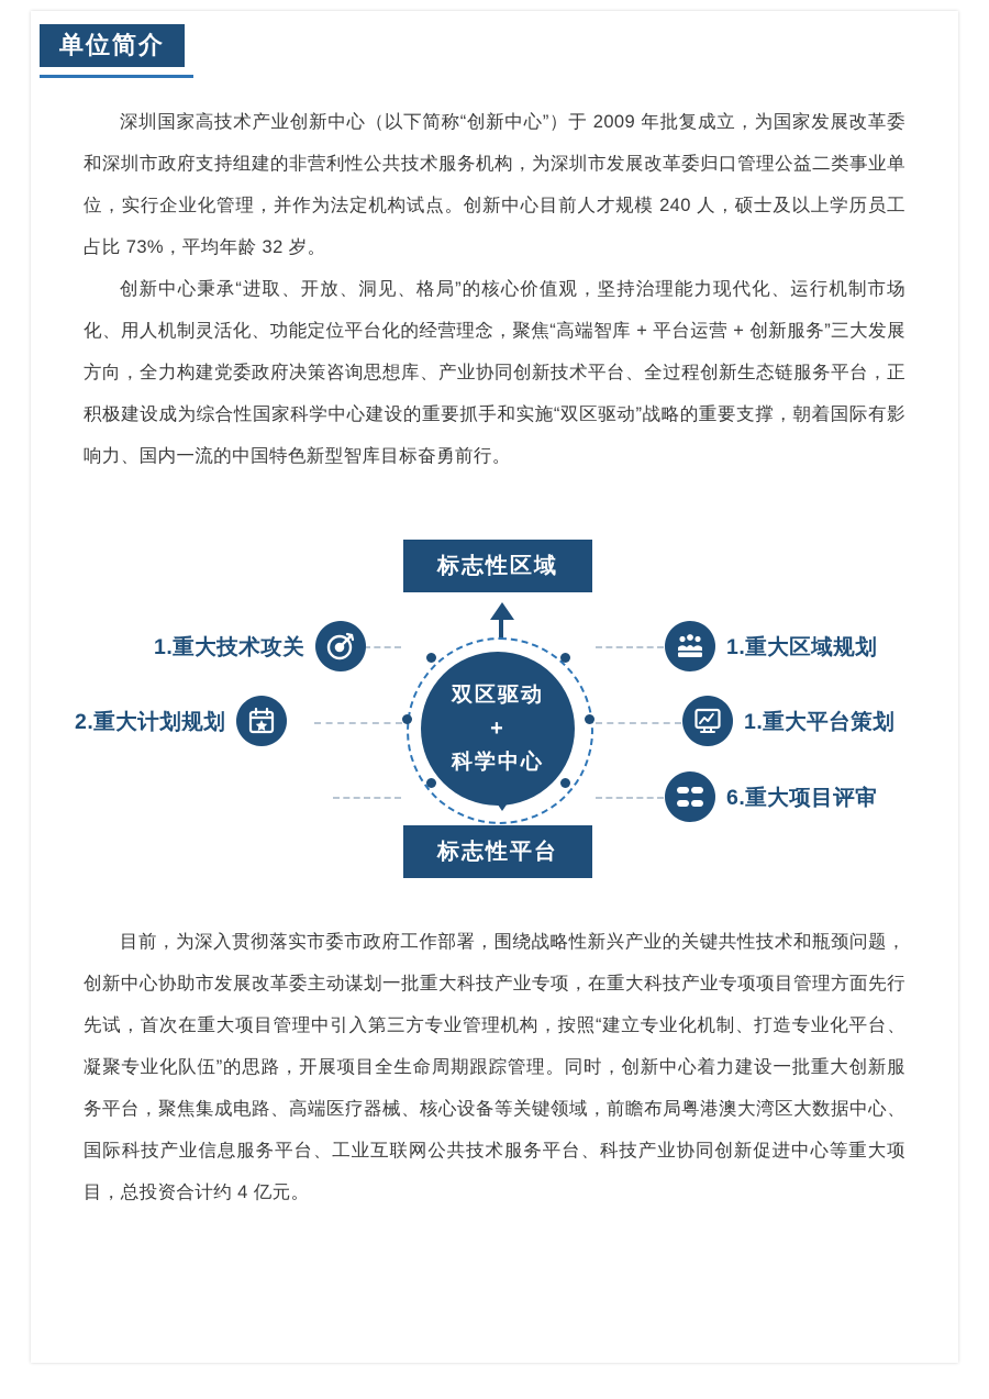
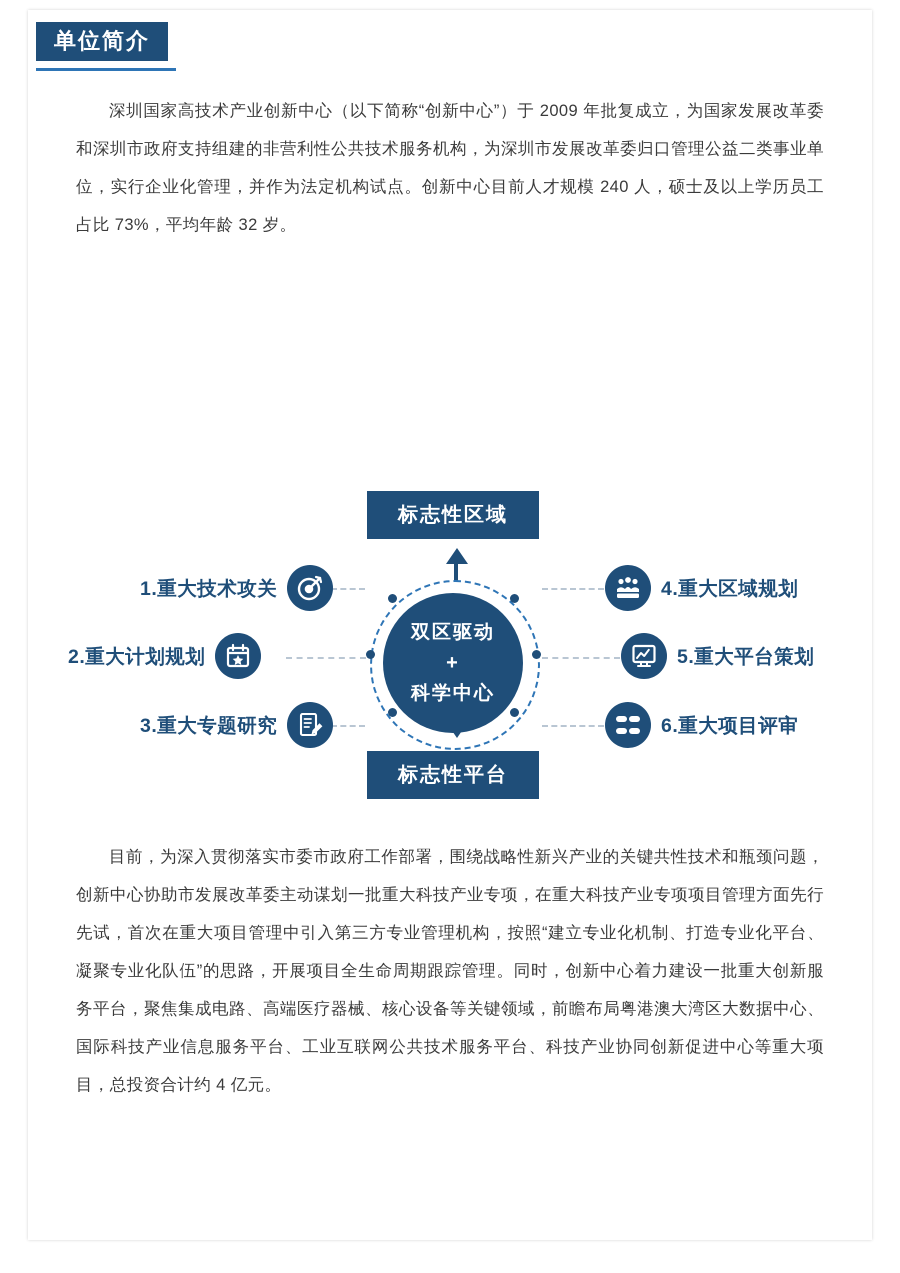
  单位简介
  深圳国家高技术产业创新中心（以下简称“创新中心”）于 2009 年批复成立，为国家发展改革委和深圳市政府支持组建的非营利性公共技术服务机构，为深圳市发展改革委归口管理公益二类事业单位，实行企业化管理，并作为法定机构试点。创新中心目前人才规模 240 人，硕士及以上学历员工占比 73%，平均年龄 32 岁。
- 创新中心秉承“进取、开放、洞见、格局”的核心价值观，坚持治理能力现代化、运行机制市场化、用人机制灵活化、功能定位平台化的经营理念，聚焦“高端智库 + 平台运营 + 创新服务”三大发展方向，全力构建党委政府决策咨询思想库、产业协同创新技术平台、全过程创新生态链服务平台，正积极建设成为综合性国家科学中心建设的重要抓手和实施“双区驱动”战略的重要支撑，朝着国际有影响力、国内一流的中国特色新型智库目标奋勇前行。
  标志性区域
  双区驱动
  +
  科学中心
  标志性平台
  1.重大技术攻关
  2.重大计划规划
+ 3.重大专题研究
- 1.重大区域规划
+ 4.重大区域规划
- 1.重大平台策划
+ 5.重大平台策划
  6.重大项目评审
  目前，为深入贯彻落实市委市政府工作部署，围绕战略性新兴产业的关键共性技术和瓶颈问题，创新中心协助市发展改革委主动谋划一批重大科技产业专项，在重大科技产业专项项目管理方面先行先试，首次在重大项目管理中引入第三方专业管理机构，按照“建立专业化机制、打造专业化平台、凝聚专业化队伍”的思路，开展项目全生命周期跟踪管理。同时，创新中心着力建设一批重大创新服务平台，聚焦集成电路、高端医疗器械、核心设备等关键领域，前瞻布局粤港澳大湾区大数据中心、国际科技产业信息服务平台、工业互联网公共技术服务平台、科技产业协同创新促进中心等重大项目，总投资合计约 4 亿元。
